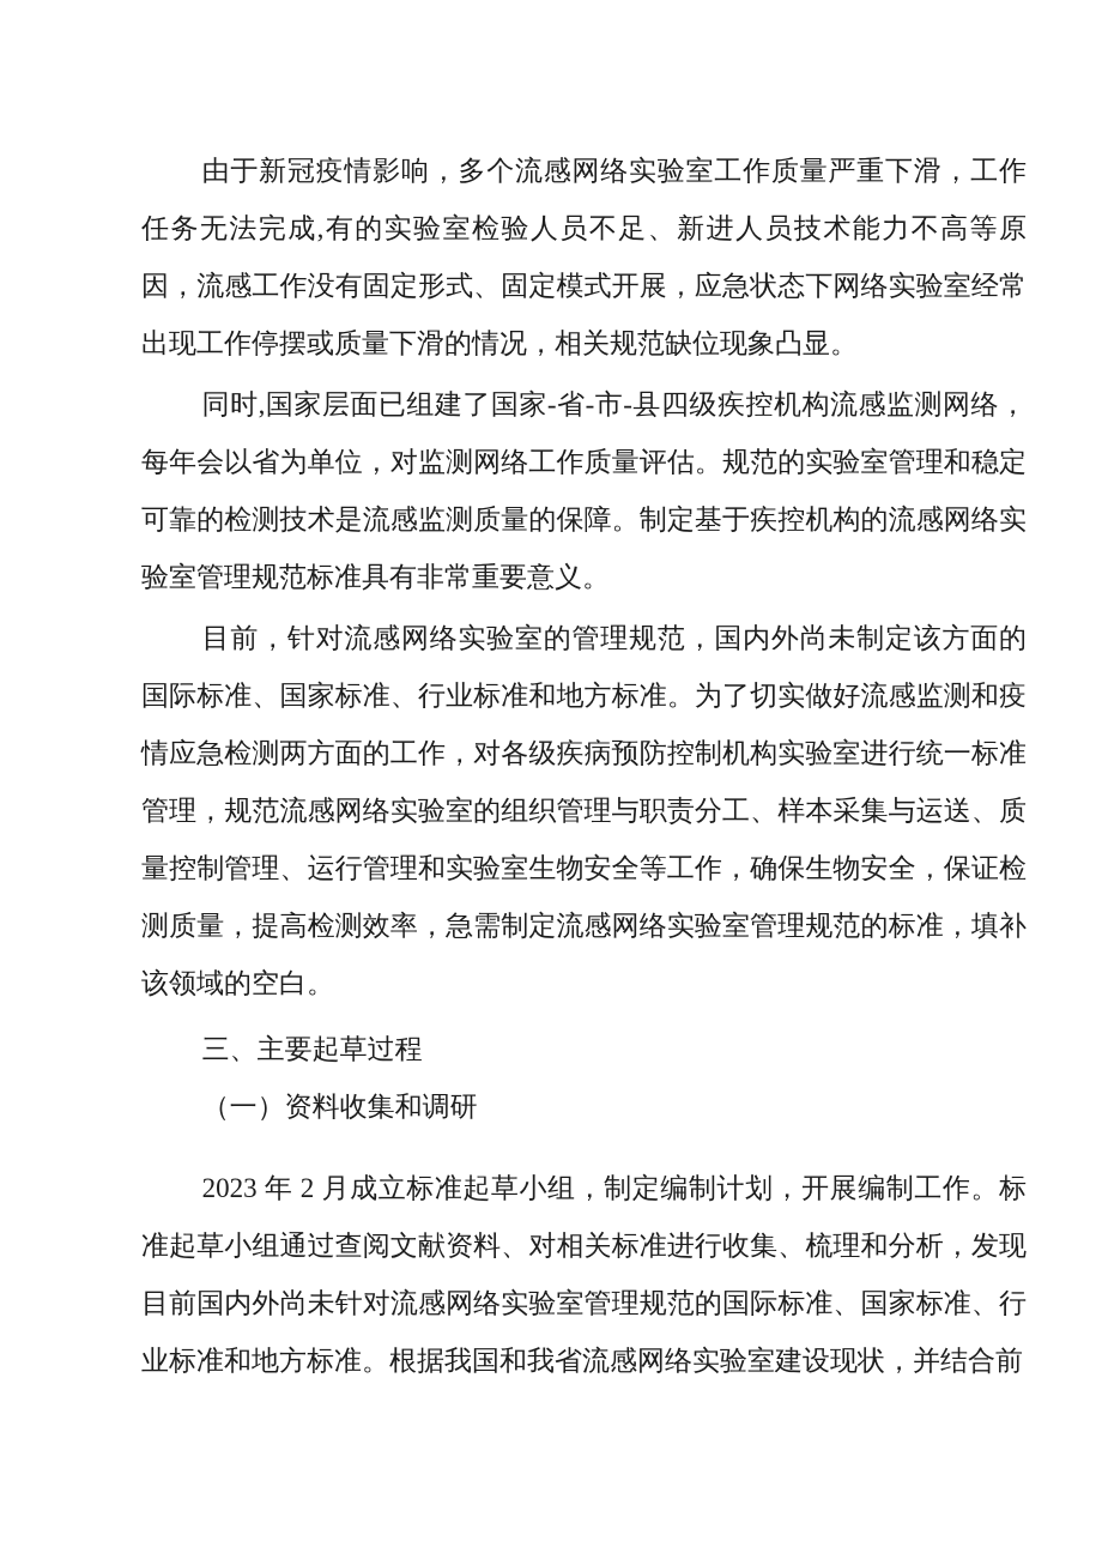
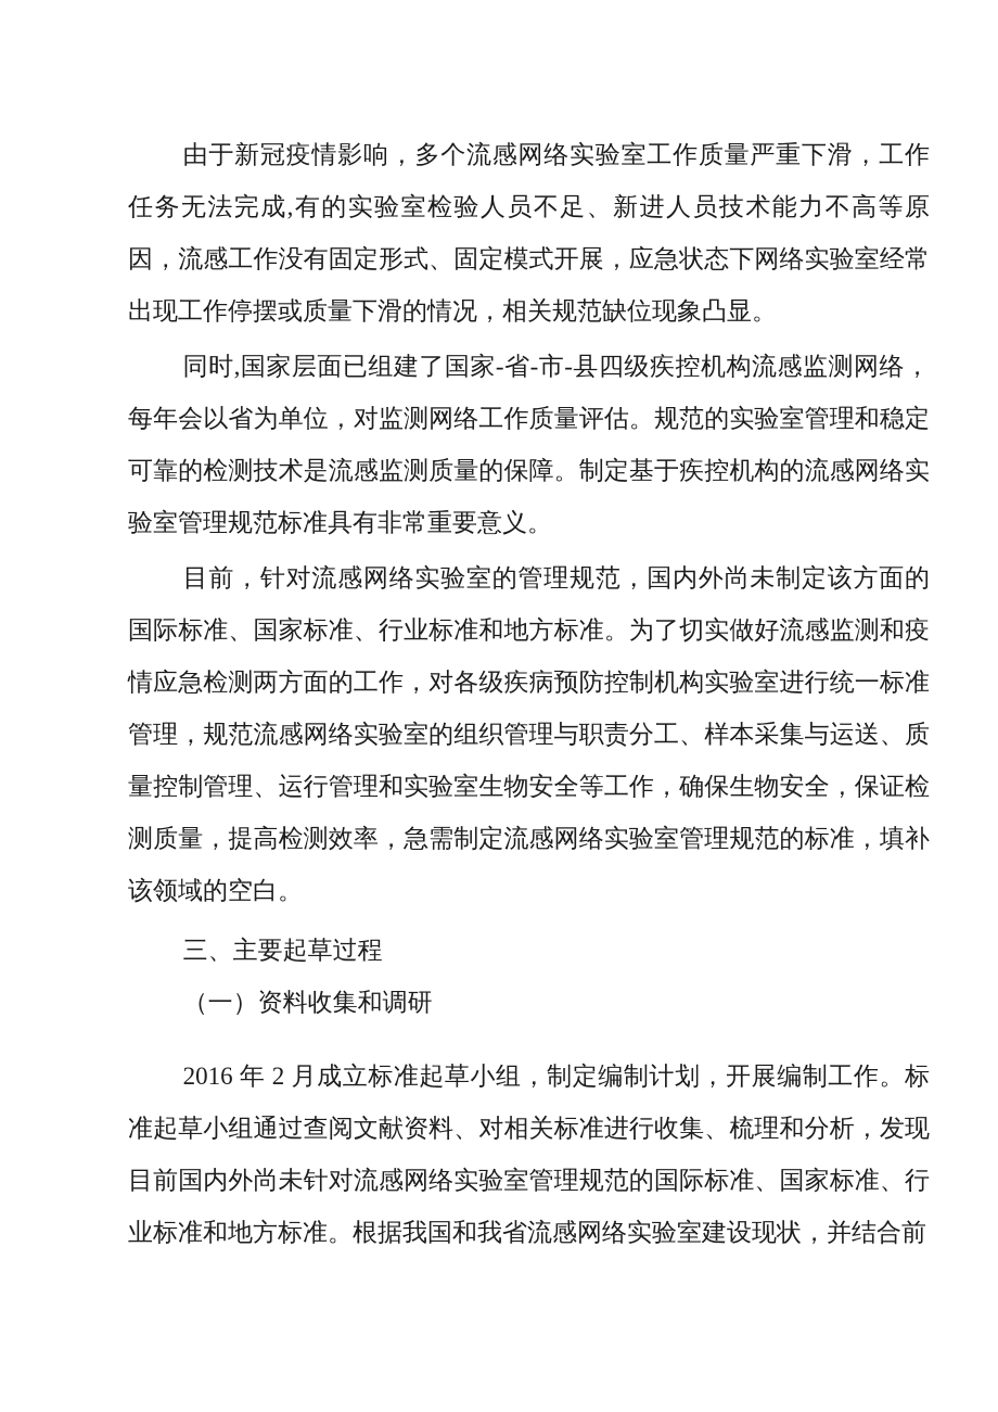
  由于新冠疫情影响，多个流感网络实验室工作质量严重下滑，工作任务无法完成,有的实验室检验人员不足、新进人员技术能力不高等原因，流感工作没有固定形式、固定模式开展，应急状态下网络实验室经常出现工作停摆或质量下滑的情况，相关规范缺位现象凸显。
  同时,国家层面已组建了国家-省-市-县四级疾控机构流感监测网络，每年会以省为单位，对监测网络工作质量评估。规范的实验室管理和稳定可靠的检测技术是流感监测质量的保障。制定基于疾控机构的流感网络实验室管理规范标准具有非常重要意义。
  目前，针对流感网络实验室的管理规范，国内外尚未制定该方面的国际标准、国家标准、行业标准和地方标准。为了切实做好流感监测和疫情应急检测两方面的工作，对各级疾病预防控制机构实验室进行统一标准管理，规范流感网络实验室的组织管理与职责分工、样本采集与运送、质量控制管理、运行管理和实验室生物安全等工作，确保生物安全，保证检测质量，提高检测效率，急需制定流感网络实验室管理规范的标准，填补该领域的空白。
  三、主要起草过程
  （一）资料收集和调研
- 2023 年 2 月成立标准起草小组，制定编制计划，开展编制工作。标准起草小组通过查阅文献资料、对相关标准进行收集、梳理和分析，发现目前国内外尚未针对流感网络实验室管理规范的国际标准、国家标准、行业标准和地方标准。根据我国和我省流感网络实验室建设现状，并结合前
+ 2016 年 2 月成立标准起草小组，制定编制计划，开展编制工作。标准起草小组通过查阅文献资料、对相关标准进行收集、梳理和分析，发现目前国内外尚未针对流感网络实验室管理规范的国际标准、国家标准、行业标准和地方标准。根据我国和我省流感网络实验室建设现状，并结合前
